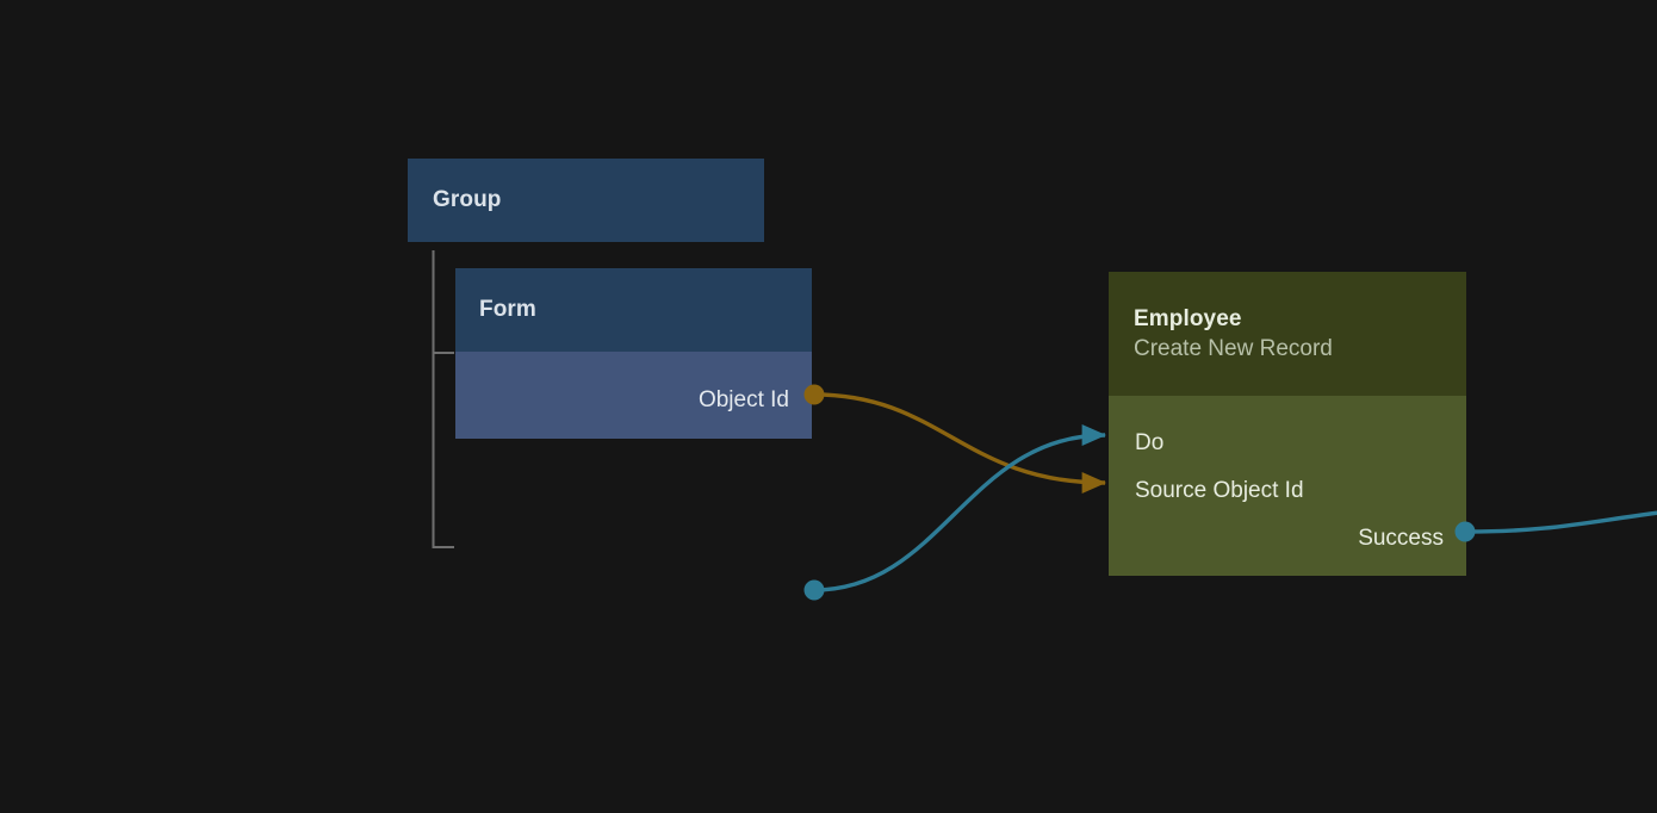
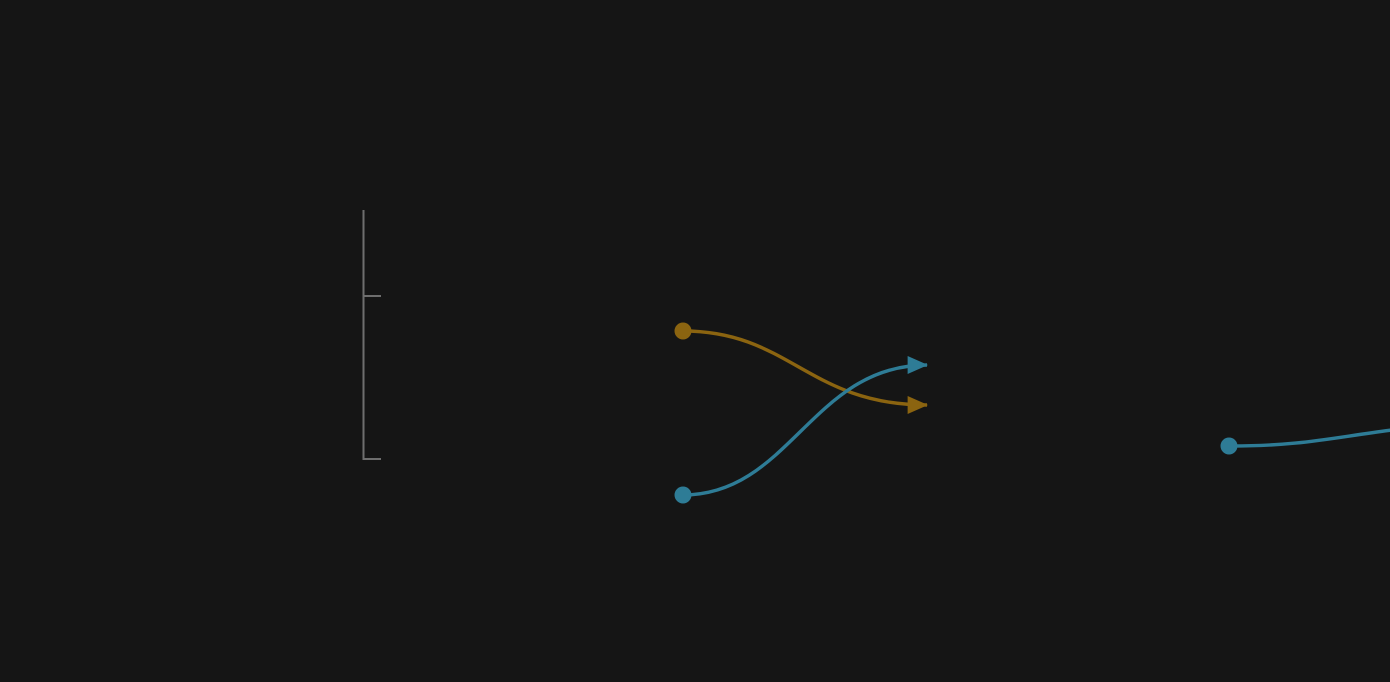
- Group
- Form
- Object Id
- Employee
- Create New Record
- Do
- Source Object Id
- Success
